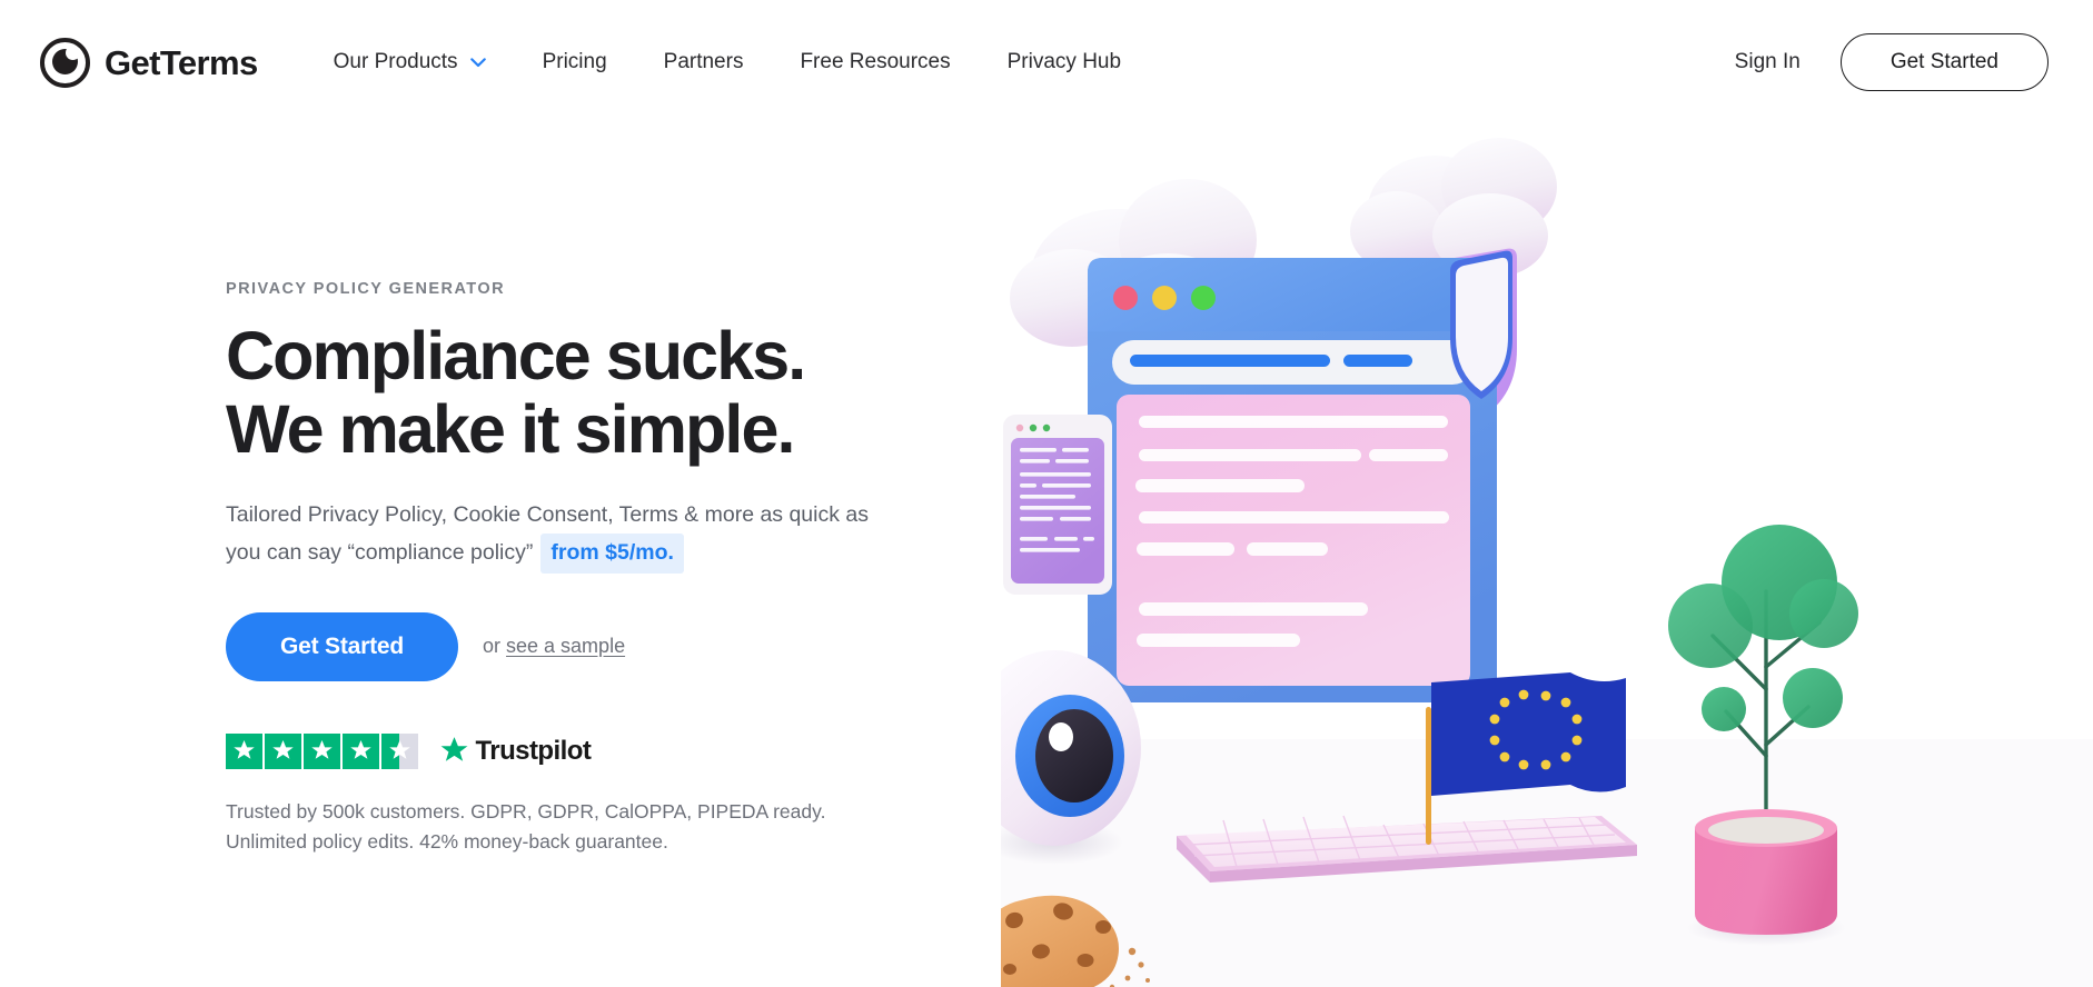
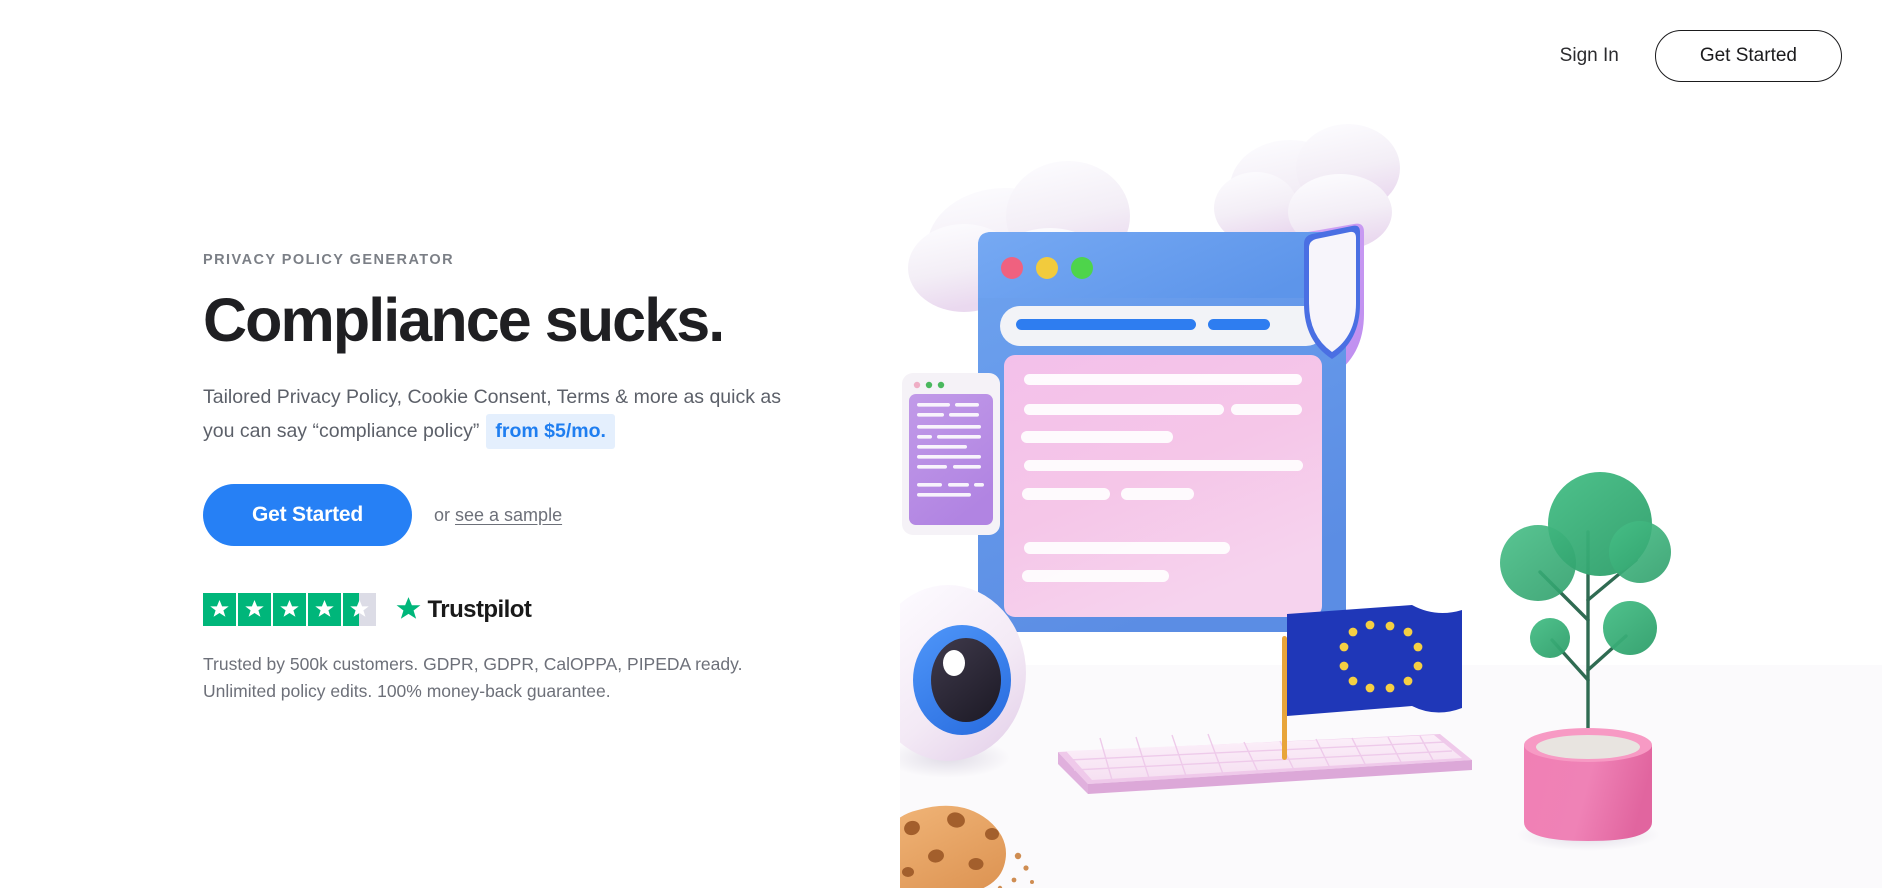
- GetTerms
- Our Products
- Pricing
- Partners
- Free Resources
- Privacy Hub
  Sign In
  Get Started
  PRIVACY POLICY GENERATOR
  Compliance sucks.
- We make it simple.
  Tailored Privacy Policy, Cookie Consent, Terms & more as quick as you can say “compliance policy” from $5/mo.
  Get Started
  or see a sample
  Trustpilot
  Trusted by 500k customers. GDPR, GDPR, CalOPPA, PIPEDA ready.
- Unlimited policy edits. 42% money-back guarantee.
+ Unlimited policy edits. 100% money-back guarantee.
